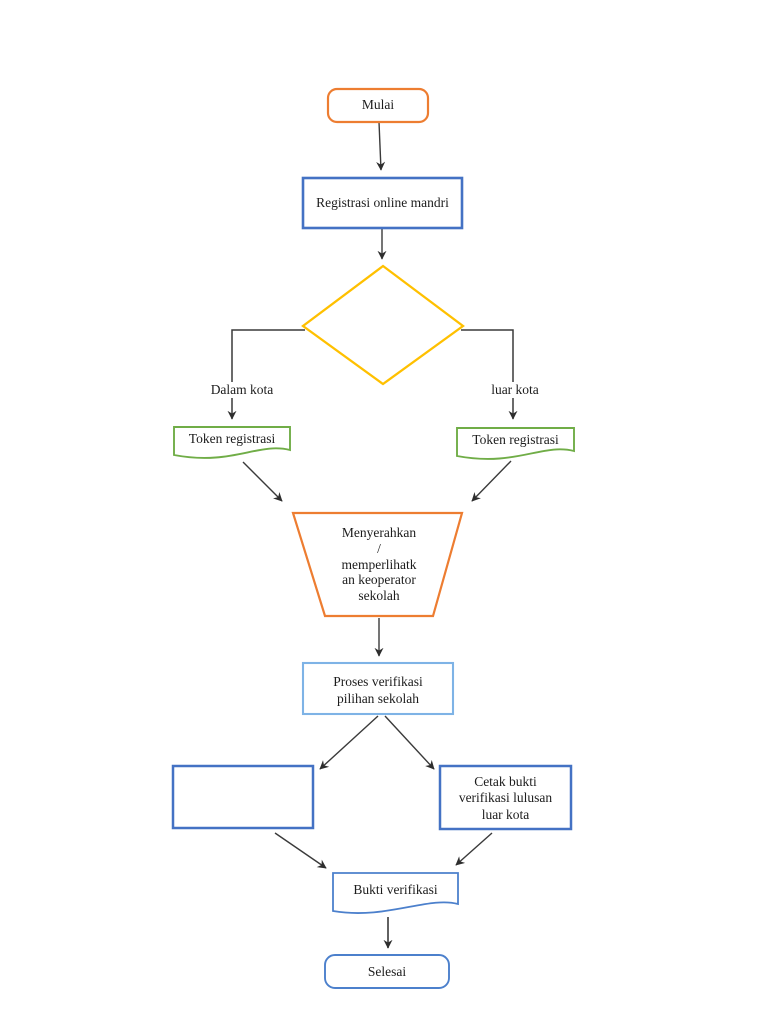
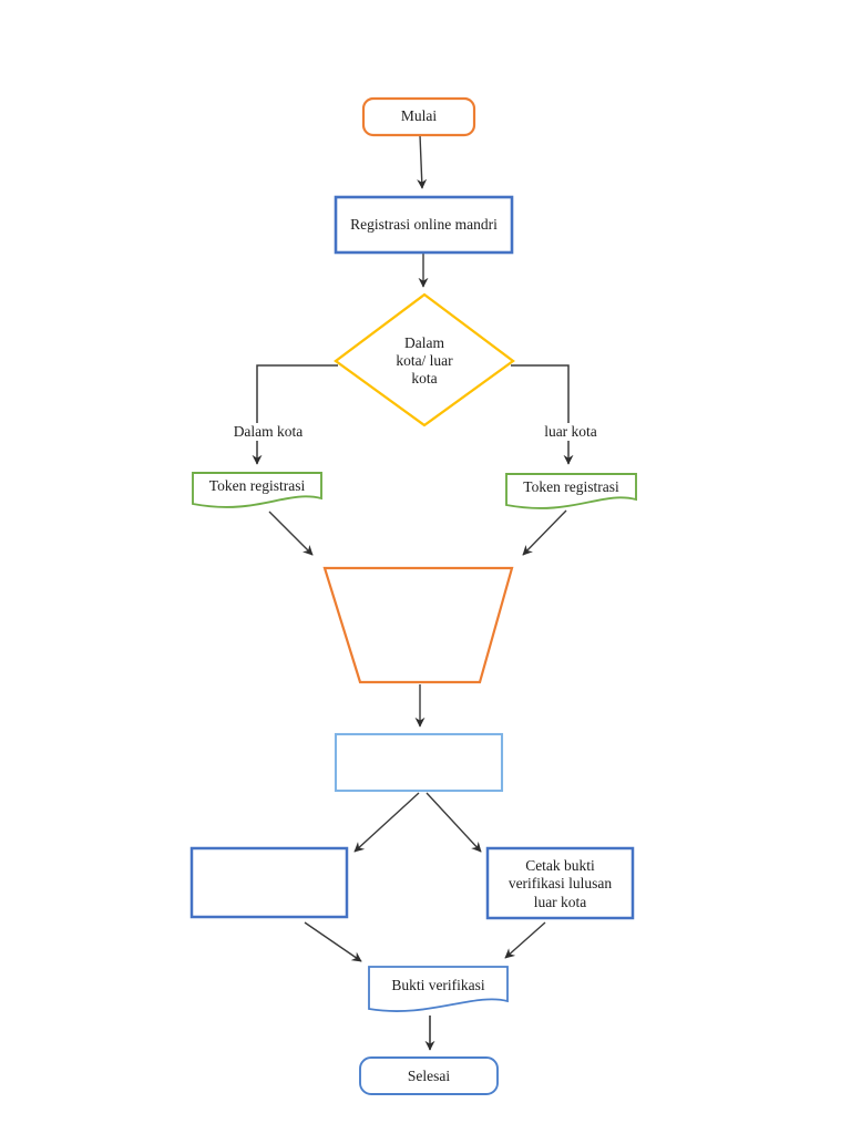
  Mulai
  Registrasi online mandri
+ Dalam
+ kota/ luar
+ kota
  Dalam kota
  luar kota
  Token registrasi
  Token registrasi
- Menyerahkan
- /
- memperlihatk
- an keoperator
- sekolah
- Proses verifikasi
- pilihan sekolah
  Cetak bukti
  verifikasi lulusan
  luar kota
  Bukti verifikasi
  Selesai
